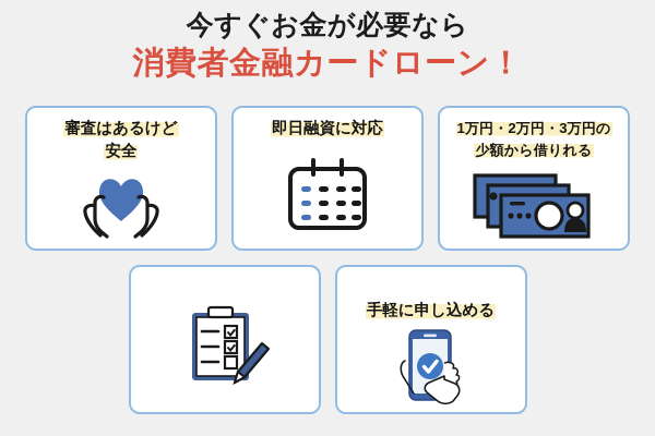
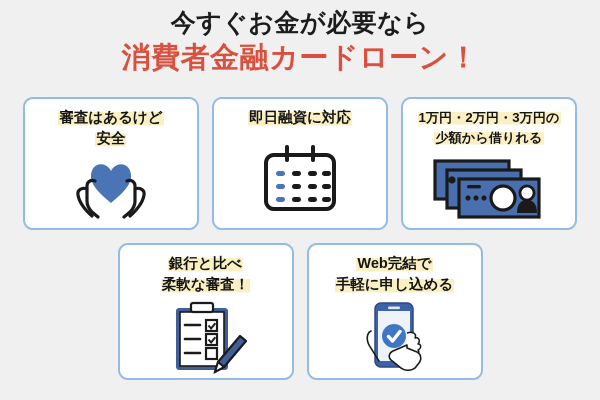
  今すぐお金が必要なら
  消費者金融カードローン！
  審査はあるけど
  安全
  即日融資に対応
  1万円・2万円・3万円の
  少額から借りれる
+ 銀行と比べ
+ 柔軟な審査！
+ Web完結で
  手軽に申し込める
